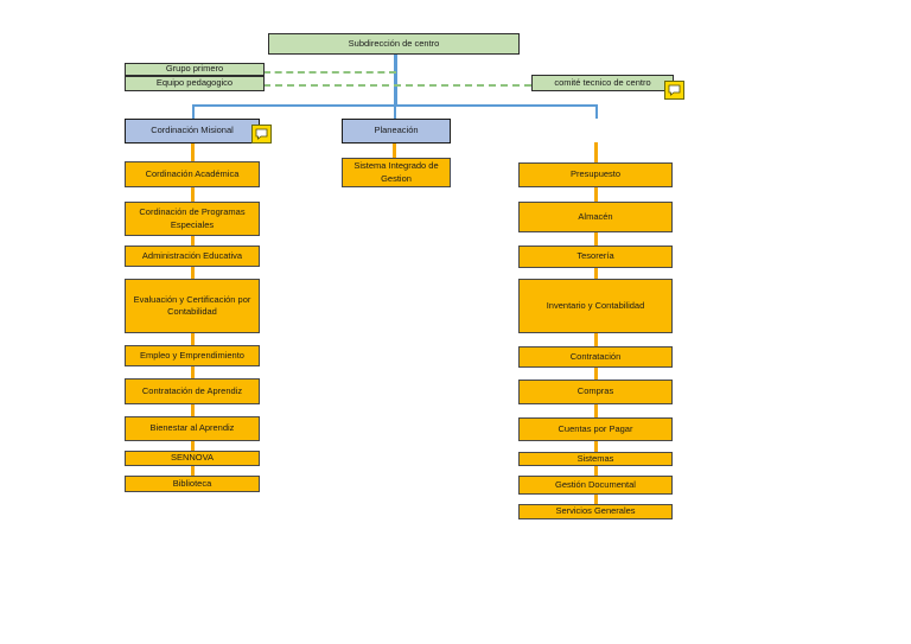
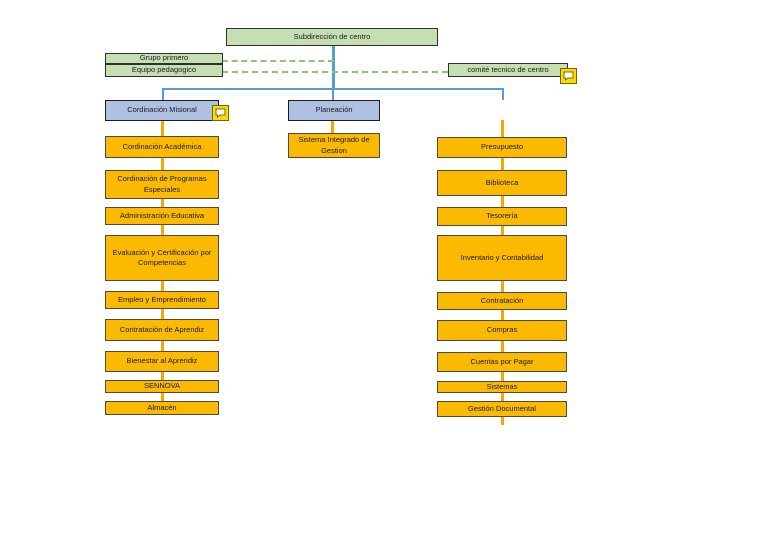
  Subdirección de centro
  Grupo primero
  Equipo pedagogico
  comité tecnico de centro
  Cordinación Misional
  Planeación
  Cordinación Académica
  Cordinación de Programas Especiales
  Administración Educativa
- Evaluación y Certificación por Contabilidad
+ Evaluación y Certificación por Competencias
  Empleo y Emprendimiento
  Contratación de Aprendiz
  Bienestar al Aprendiz
  SENNOVA
- Biblioteca
+ Almacén
  Sistema Integrado de Gestion
  Presupuesto
- Almacén
+ Biblioteca
  Tesorería
  Inventario y Contabilidad
  Contratación
  Compras
  Cuentas por Pagar
  Sistemas
  Gestión Documental
- Servicios Generales
